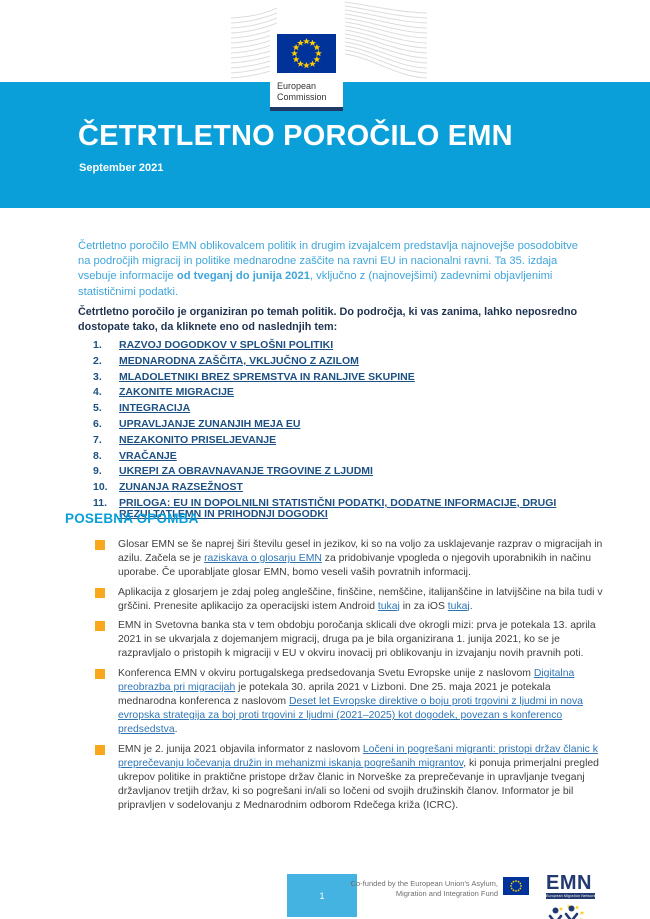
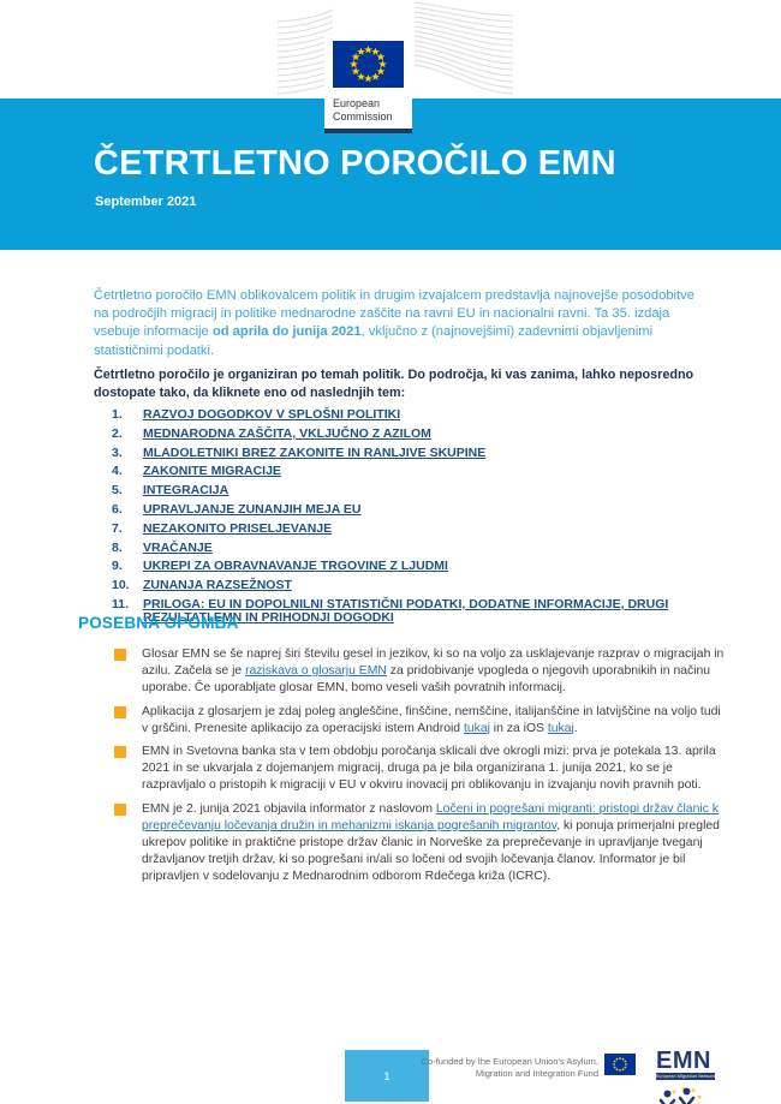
  ČETRTLETNO POROČILO EMN
  September 2021
  European
  Commission
- Četrtletno poročilo EMN oblikovalcem politik in drugim izvajalcem predstavlja najnovejše posodobitve na področjih migracij in politike mednarodne zaščite na ravni EU in nacionalni ravni. Ta 35. izdaja vsebuje informacije od tveganj do junija 2021, vključno z (najnovejšimi) zadevnimi objavljenimi statističnimi podatki.
+ Četrtletno poročilo EMN oblikovalcem politik in drugim izvajalcem predstavlja najnovejše posodobitve na področjih migracij in politike mednarodne zaščite na ravni EU in nacionalni ravni. Ta 35. izdaja vsebuje informacije od aprila do junija 2021, vključno z (najnovejšimi) zadevnimi objavljenimi statističnimi podatki.
  Četrtletno poročilo je organiziran po temah politik. Do področja, ki vas zanima, lahko neposredno dostopate tako, da kliknete eno od naslednjih tem:
  1.
  RAZVOJ DOGODKOV V SPLOŠNI POLITIKI
  2.
  MEDNARODNA ZAŠČITA, VKLJUČNO Z AZILOM
  3.
- MLADOLETNIKI BREZ SPREMSTVA IN RANLJIVE SKUPINE
+ MLADOLETNIKI BREZ ZAKONITE IN RANLJIVE SKUPINE
  4.
  ZAKONITE MIGRACIJE
  5.
  INTEGRACIJA
  6.
  UPRAVLJANJE ZUNANJIH MEJA EU
  7.
  NEZAKONITO PRISELJEVANJE
  8.
  VRAČANJE
  9.
  UKREPI ZA OBRAVNAVANJE TRGOVINE Z LJUDMI
  10.
  ZUNANJA RAZSEŽNOST
  11.
  PRILOGA: EU IN DOPOLNILNI STATISTIČNI PODATKI, DODATNE INFORMACIJE, DRUGI REZULTATI EMN IN PRIHODNJI DOGODKI
  POSEBNA OPOMBA
  Glosar EMN se še naprej širi številu gesel in jezikov, ki so na voljo za usklajevanje razprav o migracijah in azilu. Začela se je raziskava o glosarju EMN za pridobivanje vpogleda o njegovih uporabnikih in načinu uporabe. Če uporabljate glosar EMN, bomo veseli vaših povratnih informacij.
- Aplikacija z glosarjem je zdaj poleg angleščine, finščine, nemščine, italijanščine in latvijščine na bila tudi v grščini. Prenesite aplikacijo za operacijski istem Android tukaj in za iOS tukaj.
+ Aplikacija z glosarjem je zdaj poleg angleščine, finščine, nemščine, italijanščine in latvijščine na voljo tudi v grščini. Prenesite aplikacijo za operacijski istem Android tukaj in za iOS tukaj.
  EMN in Svetovna banka sta v tem obdobju poročanja sklicali dve okrogli mizi: prva je potekala 13. aprila 2021 in se ukvarjala z dojemanjem migracij, druga pa je bila organizirana 1. junija 2021, ko se je razpravljalo o pristopih k migraciji v EU v okviru inovacij pri oblikovanju in izvajanju novih pravnih poti.
- Konferenca EMN v okviru portugalskega predsedovanja Svetu Evropske unije z naslovom Digitalna preobrazba pri migracijah je potekala 30. aprila 2021 v Lizboni. Dne 25. maja 2021 je potekala mednarodna konferenca z naslovom Deset let Evropske direktive o boju proti trgovini z ljudmi in nova evropska strategija za boj proti trgovini z ljudmi (2021–2025) kot dogodek, povezan s konferenco predsedstva.
- EMN je 2. junija 2021 objavila informator z naslovom Ločeni in pogrešani migranti: pristopi držav članic k preprečevanju ločevanja družin in mehanizmi iskanja pogrešanih migrantov, ki ponuja primerjalni pregled ukrepov politike in praktične pristope držav članic in Norveške za preprečevanje in upravljanje tveganj državljanov tretjih držav, ki so pogrešani in/ali so ločeni od svojih družinskih članov. Informator je bil pripravljen v sodelovanju z Mednarodnim odborom Rdečega križa (ICRC).
+ EMN je 2. junija 2021 objavila informator z naslovom Ločeni in pogrešani migranti: pristopi držav članic k preprečevanju ločevanja družin in mehanizmi iskanja pogrešanih migrantov, ki ponuja primerjalni pregled ukrepov politike in praktične pristope držav članic in Norveške za preprečevanje in upravljanje tveganj državljanov tretjih držav, ki so pogrešani in/ali so ločeni od svojih ločevanja članov. Informator je bil pripravljen v sodelovanju z Mednarodnim odborom Rdečega križa (ICRC).
  1
  Co-funded by the European Union's Asylum,
  Migration and Integration Fund
  EMN
